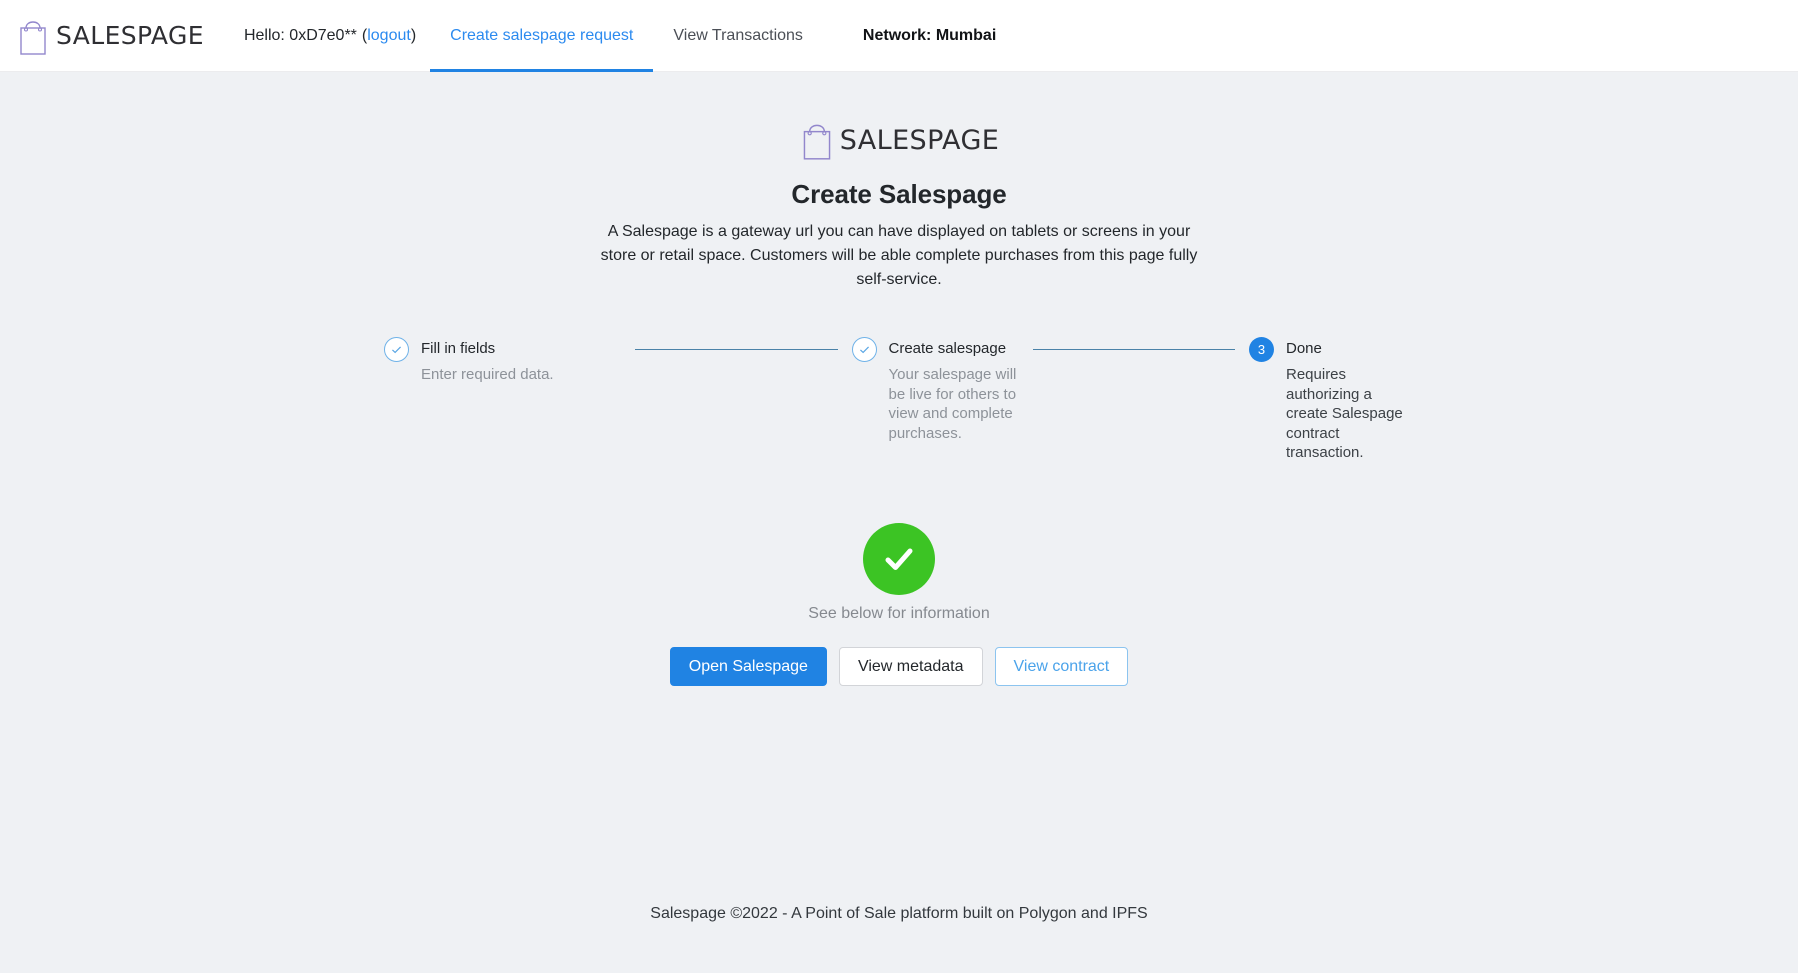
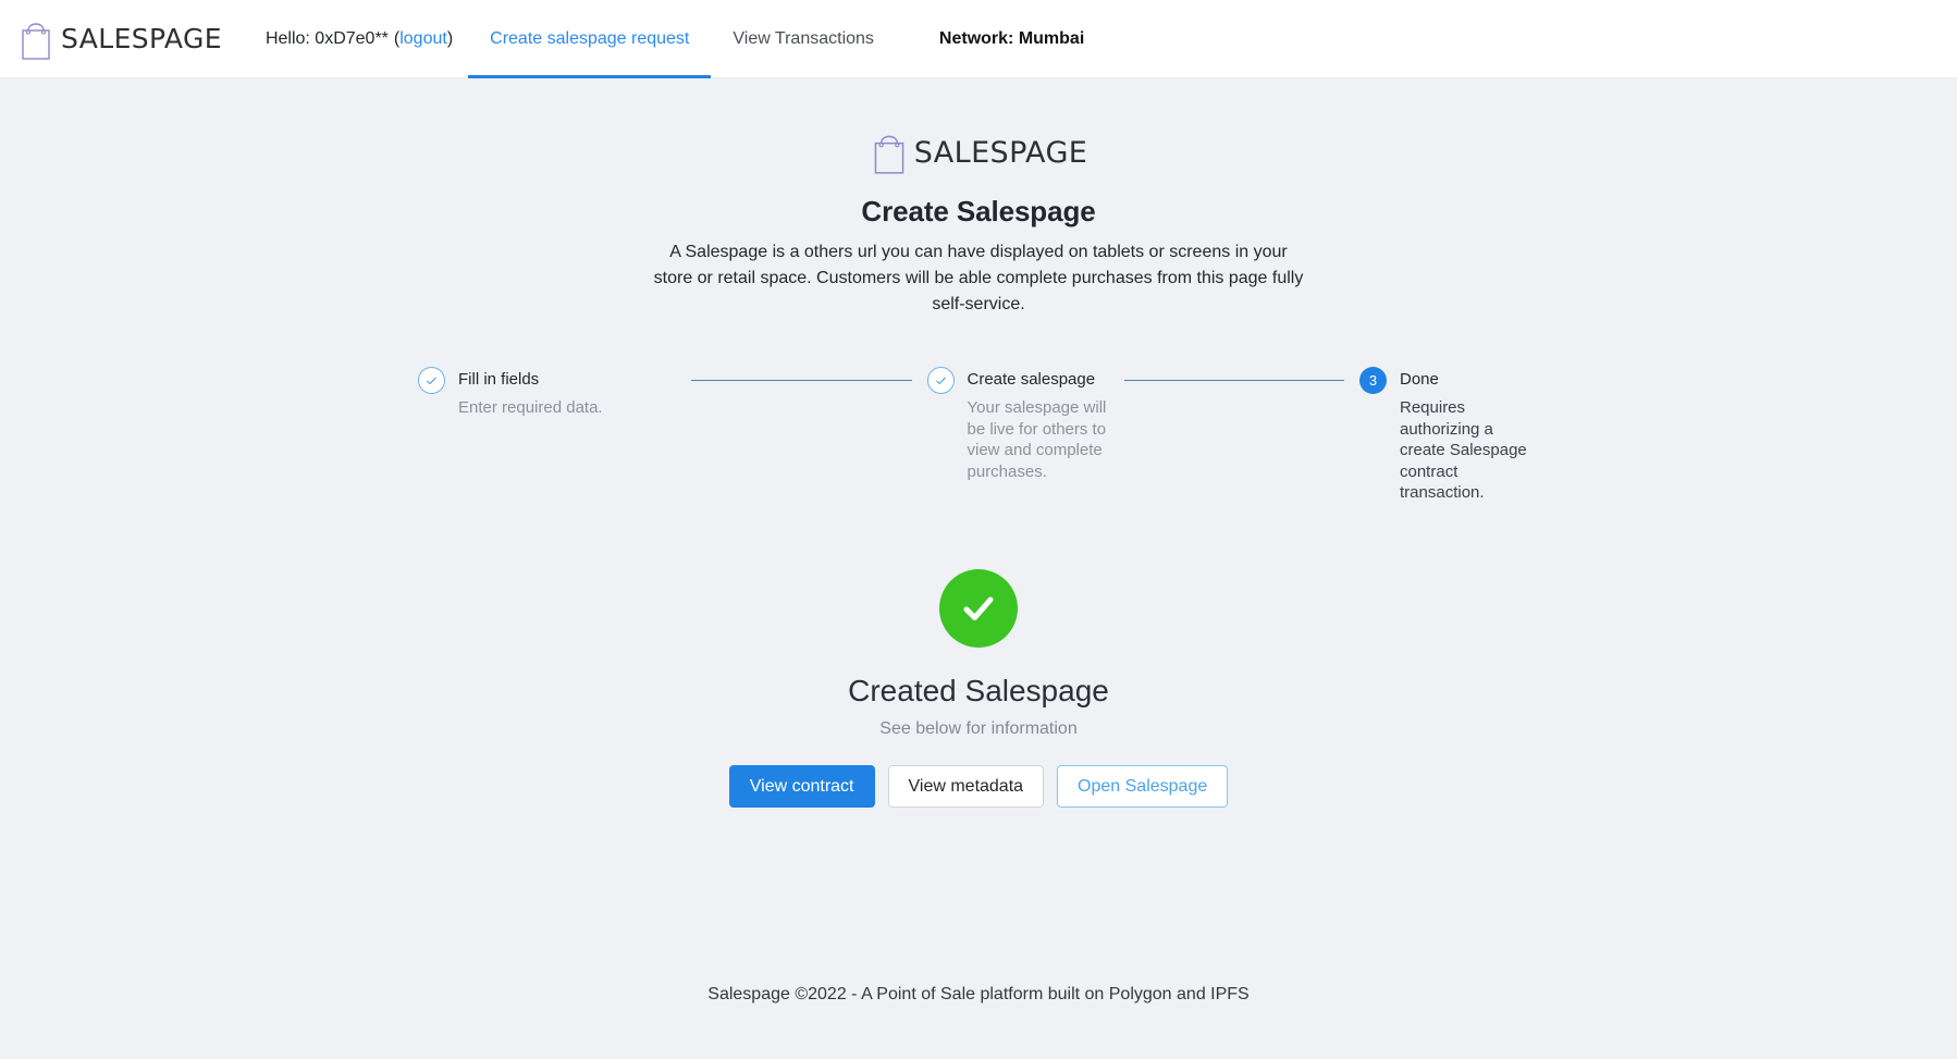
  SALESPAGE
  Hello: 0xD7e0**
  (
  logout
  )
  Create salespage request
  View Transactions
  Network: Mumbai
  SALESPAGE
  Create Salespage
- A Salespage is a gateway url you can have displayed on tablets or screens in your store or retail space. Customers will be able complete purchases from this page fully self-service.
+ A Salespage is a others url you can have displayed on tablets or screens in your store or retail space. Customers will be able complete purchases from this page fully self-service.
  Fill in fields
  Enter required data.
  Create salespage
  Your salespage will be live for others to view and complete purchases.
  3
  Done
  Requires authorizing a create Salespage contract transaction.
+ Created Salespage
  See below for information
- Open Salespage
+ View contract
  View metadata
- View contract
+ Open Salespage
  Salespage ©2022 - A Point of Sale platform built on Polygon and IPFS
